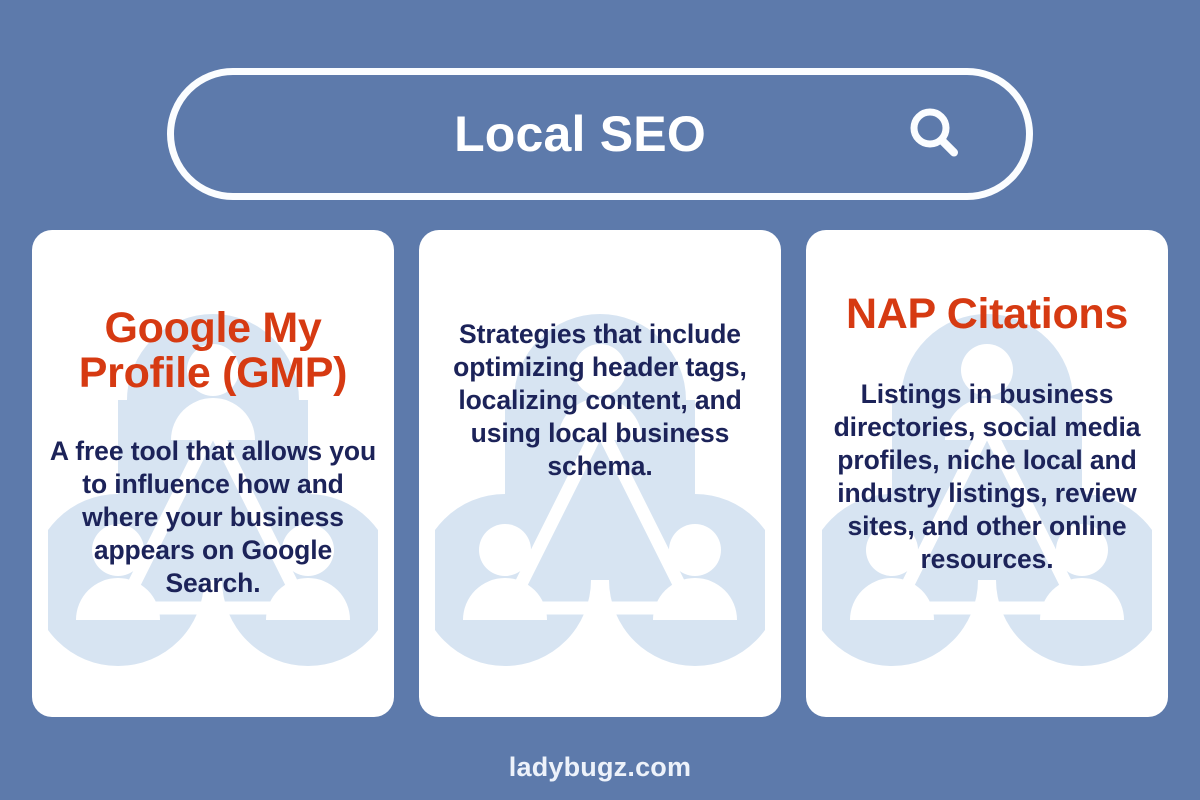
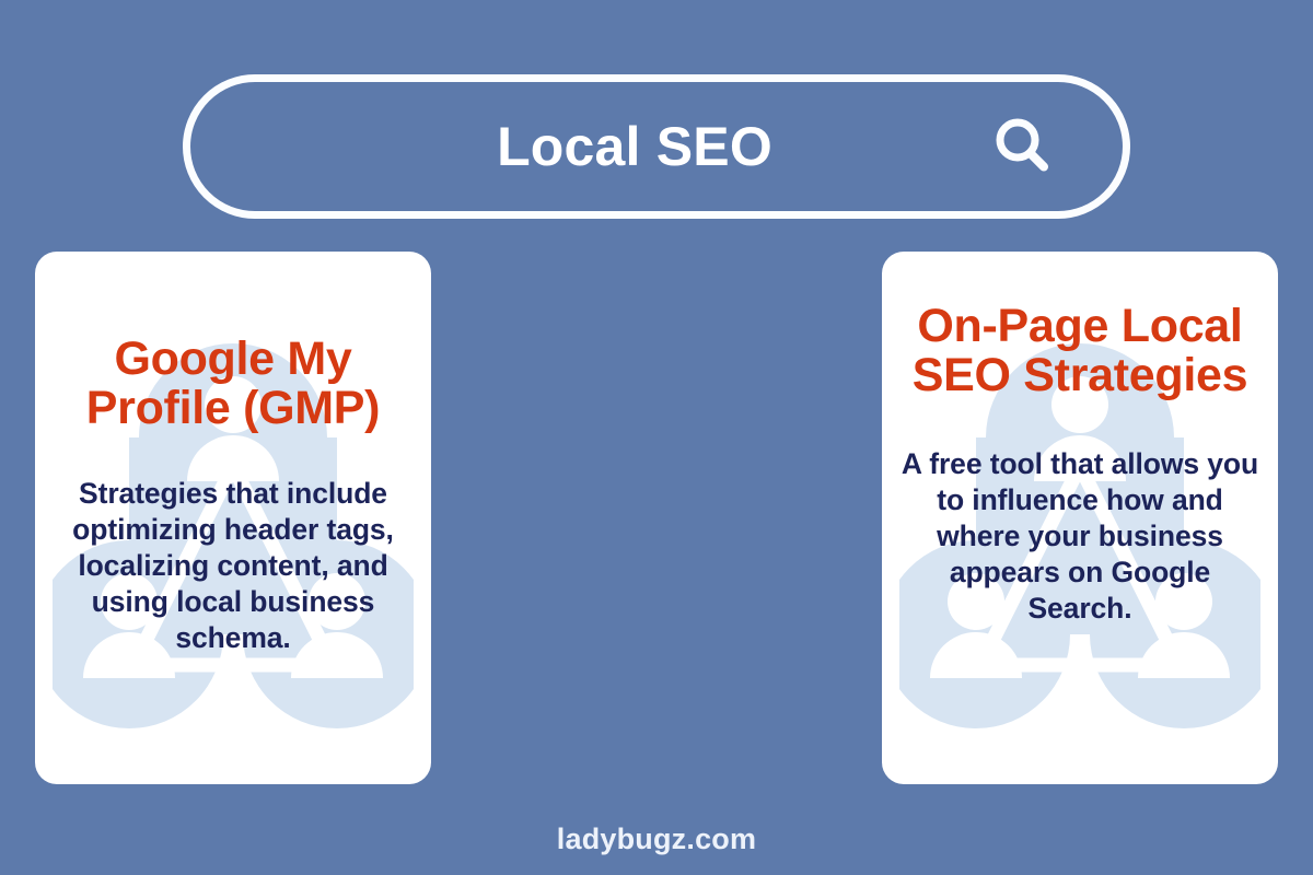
  Local SEO
  Google My Profile (GMP)
- A free tool that allows you to influence how and where your business appears on Google Search.
+ Strategies that include optimizing header tags, localizing content, and using local business schema.
+ On-Page Local SEO Strategies
- Strategies that include optimizing header tags, localizing content, and using local business schema.
+ A free tool that allows you to influence how and where your business appears on Google Search.
- NAP Citations
- Listings in business directories, social media profiles, niche local and industry listings, review sites, and other online resources.
  ladybugz.com
